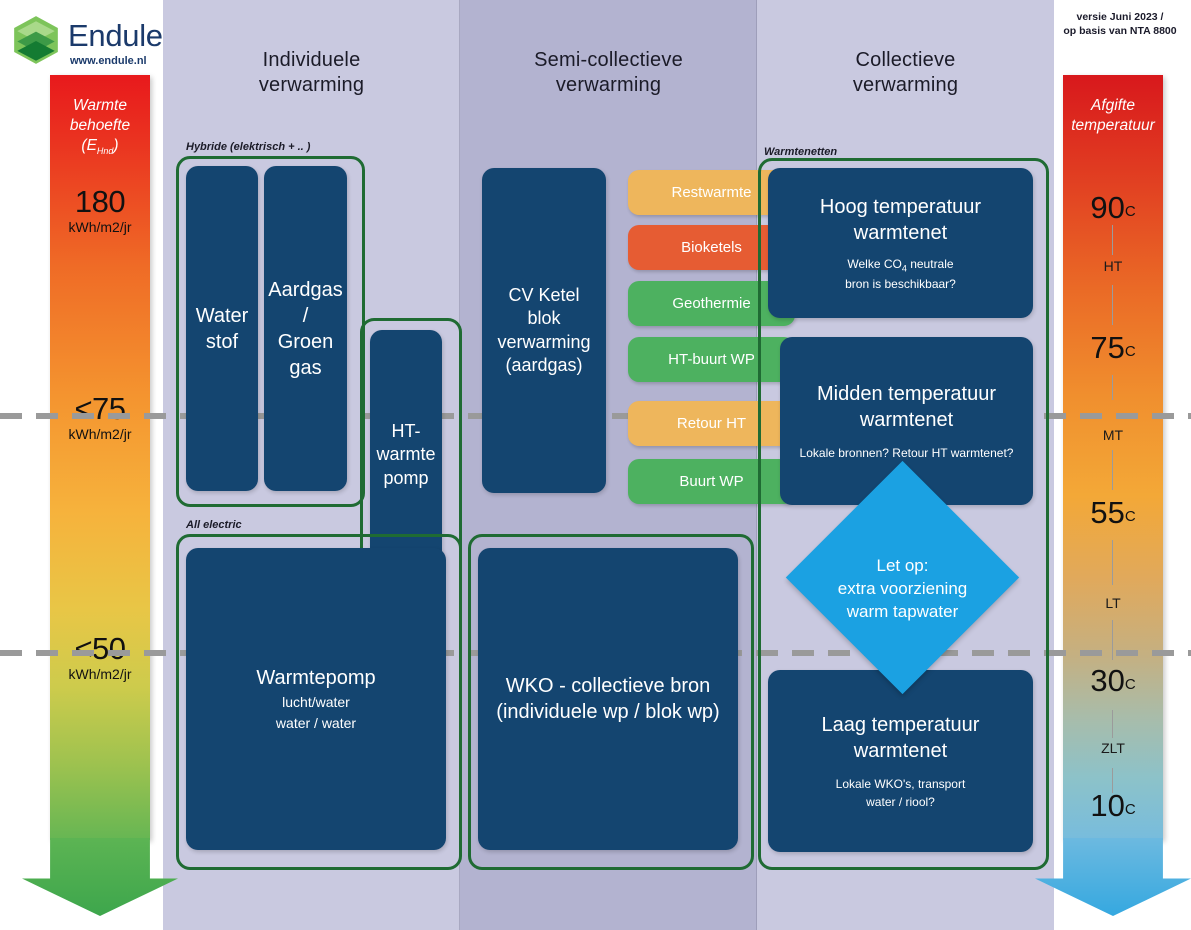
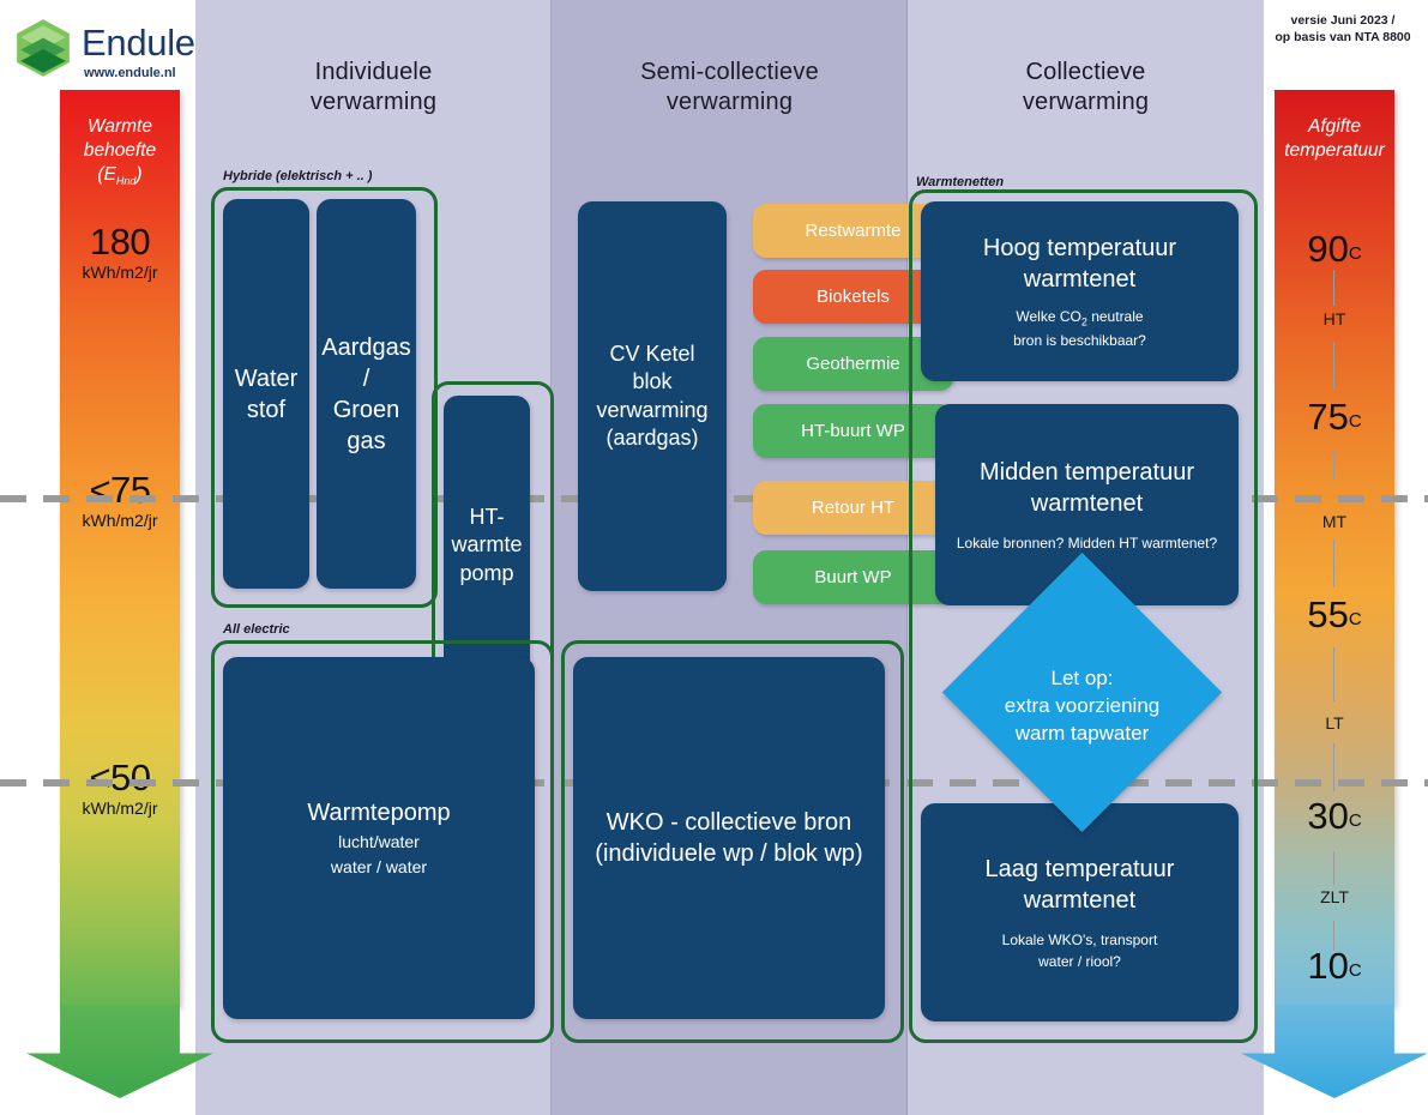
  Endule
  www.endule.nl
  versie Juni 2023 /
  op basis van NTA 8800
  Warmte
  behoefte
  (EHnd)
  180
  kWh/m2/jr
  <75
  kWh/m2/jr
  <50
  kWh/m2/jr
  Afgifte
  temperatuur
  90C
  HT
  75C
  MT
  55C
  LT
  30C
  ZLT
  10C
  Individuele
  verwarming
  Semi-collectieve
  verwarming
  Collectieve
  verwarming
  Hybride (elektrisch + .. )
  Water
  stof
  Aardgas
  /
  Groen
  gas
  HT-
  warmte
  pomp
  All electric
  Warmtepomp
  lucht/water
  water / water
  CV Ketel
  blok
  verwarming
  (aardgas)
  WKO - collectieve bron
  (individuele wp / blok wp)
  Restwarmte
  Bioketels
  Geothermie
  HT-buurt WP
  Retour HT
  Buurt WP
  Warmtenetten
  Hoog temperatuur
  warmtenet
- Welke CO4 neutrale
+ Welke CO2 neutrale
  bron is beschikbaar?
  Midden temperatuur
  warmtenet
- Lokale bronnen? Retour HT warmtenet?
+ Lokale bronnen? Midden HT warmtenet?
  Laag temperatuur
  warmtenet
  Lokale WKO's, transport
  water / riool?
  Let op:
  extra voorziening
  warm tapwater
